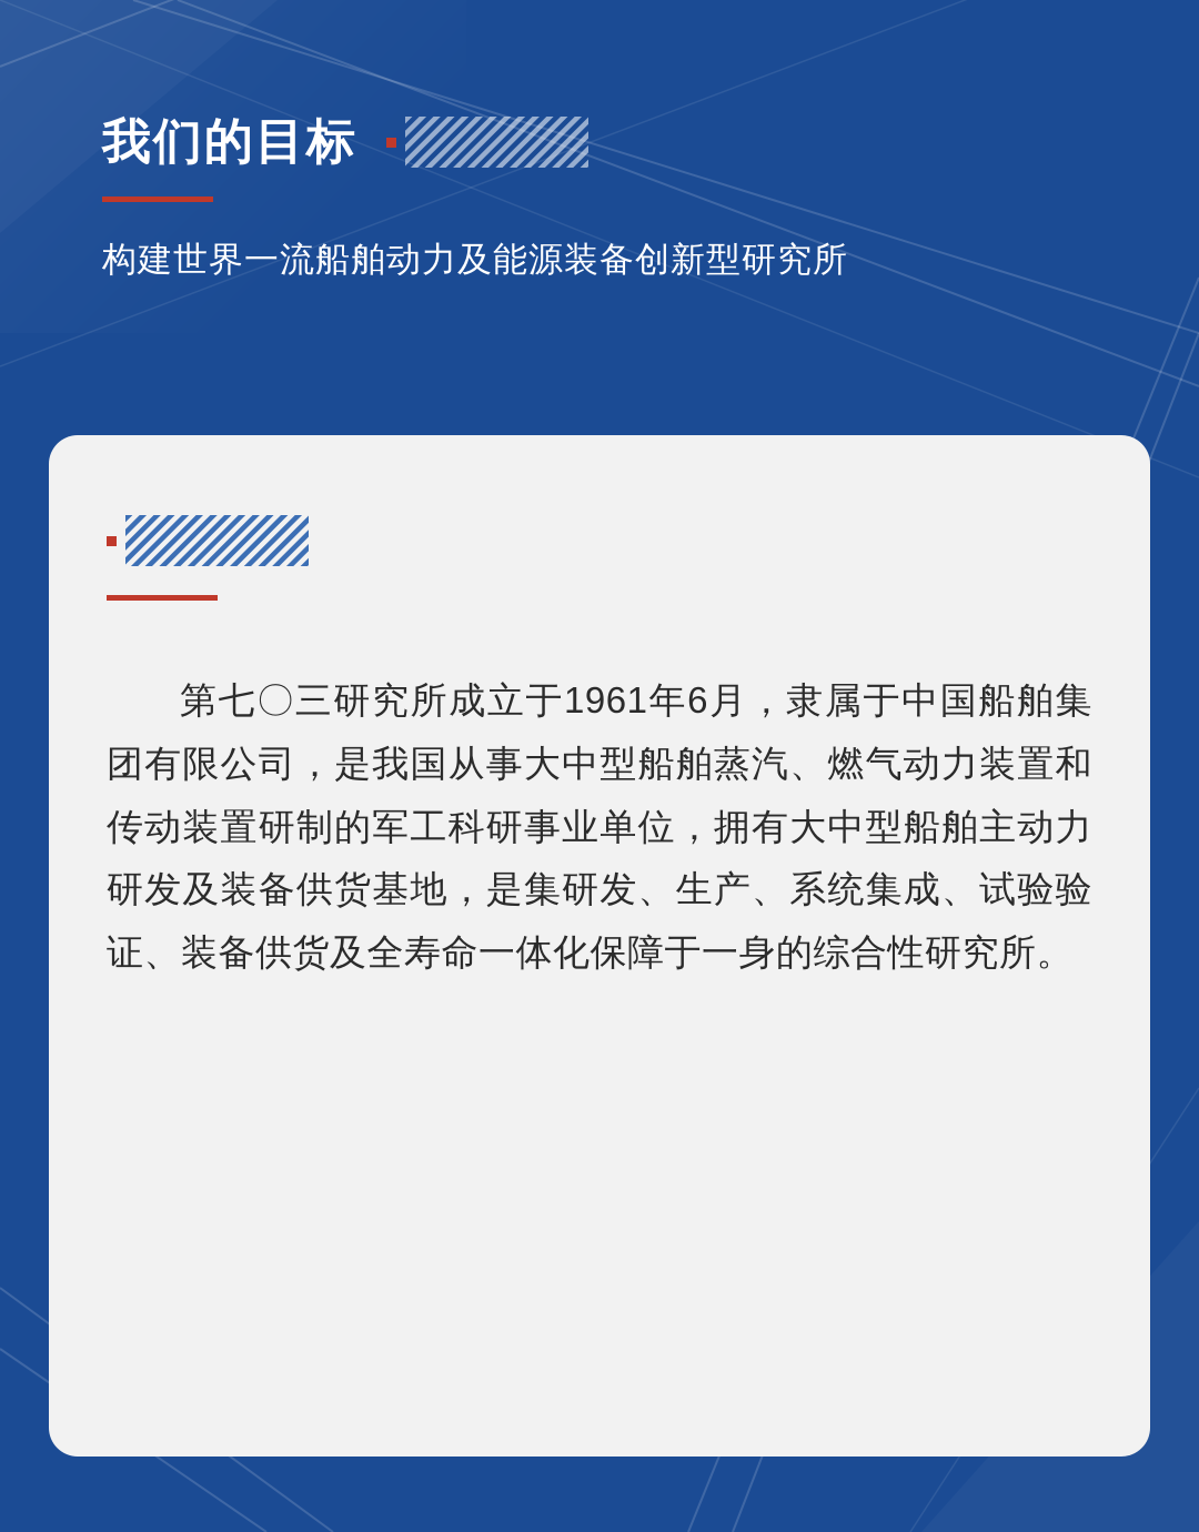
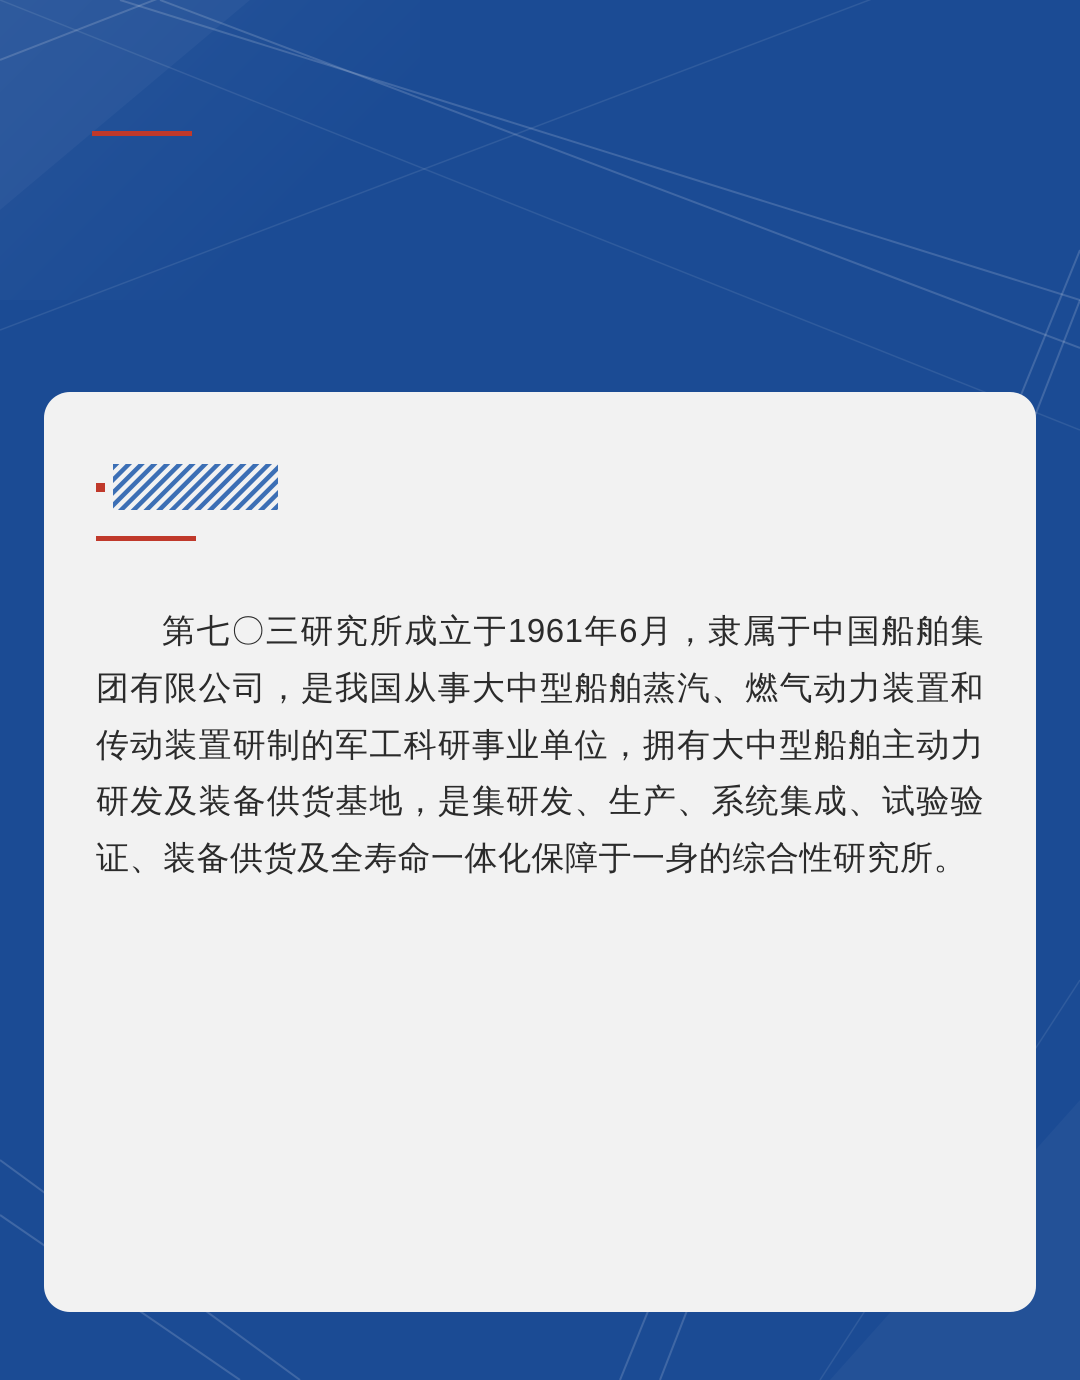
- 我们的目标
- 构建世界一流船舶动力及能源装备创新型研究所
  第七〇三研究所成立于1961年6月，隶属于中国船舶集团有限公司，是我国从事大中型船舶蒸汽、燃气动力装置和传动装置研制的军工科研事业单位，拥有大中型船舶主动力研发及装备供货基地，是集研发、生产、系统集成、试验验证、装备供货及全寿命一体化保障于一身的综合性研究所。
